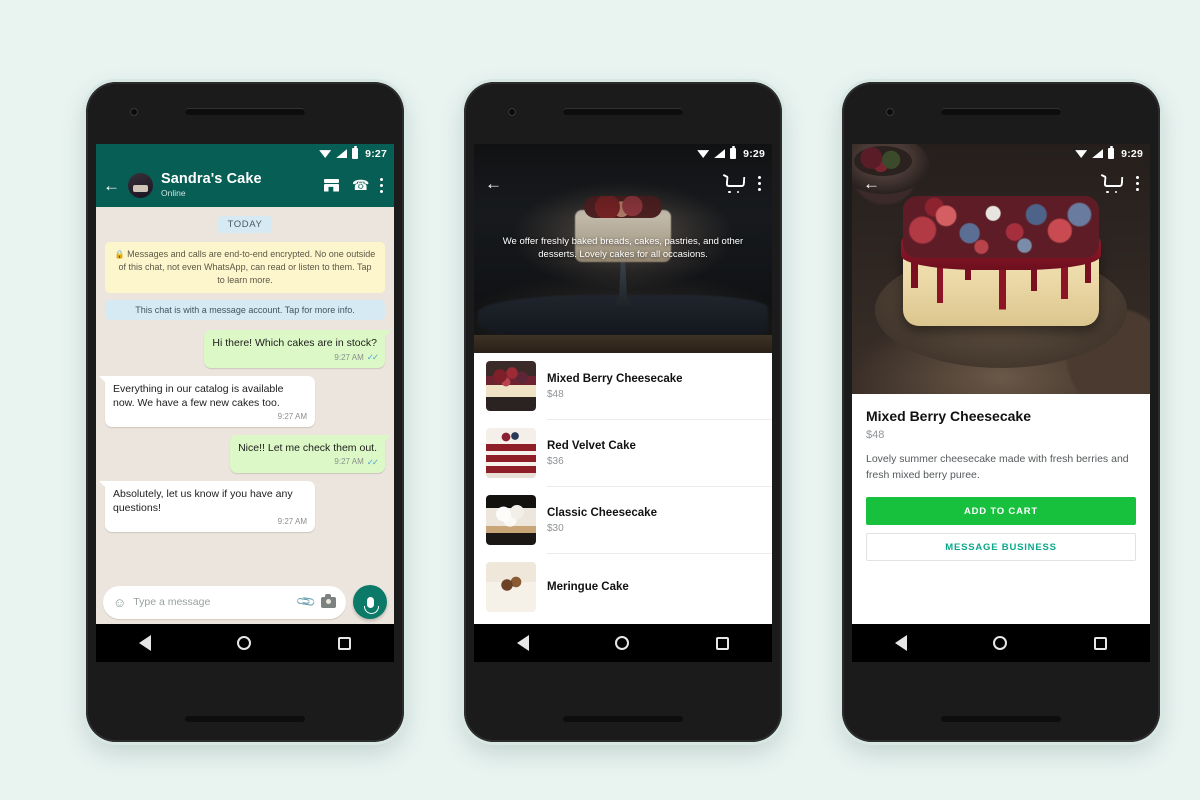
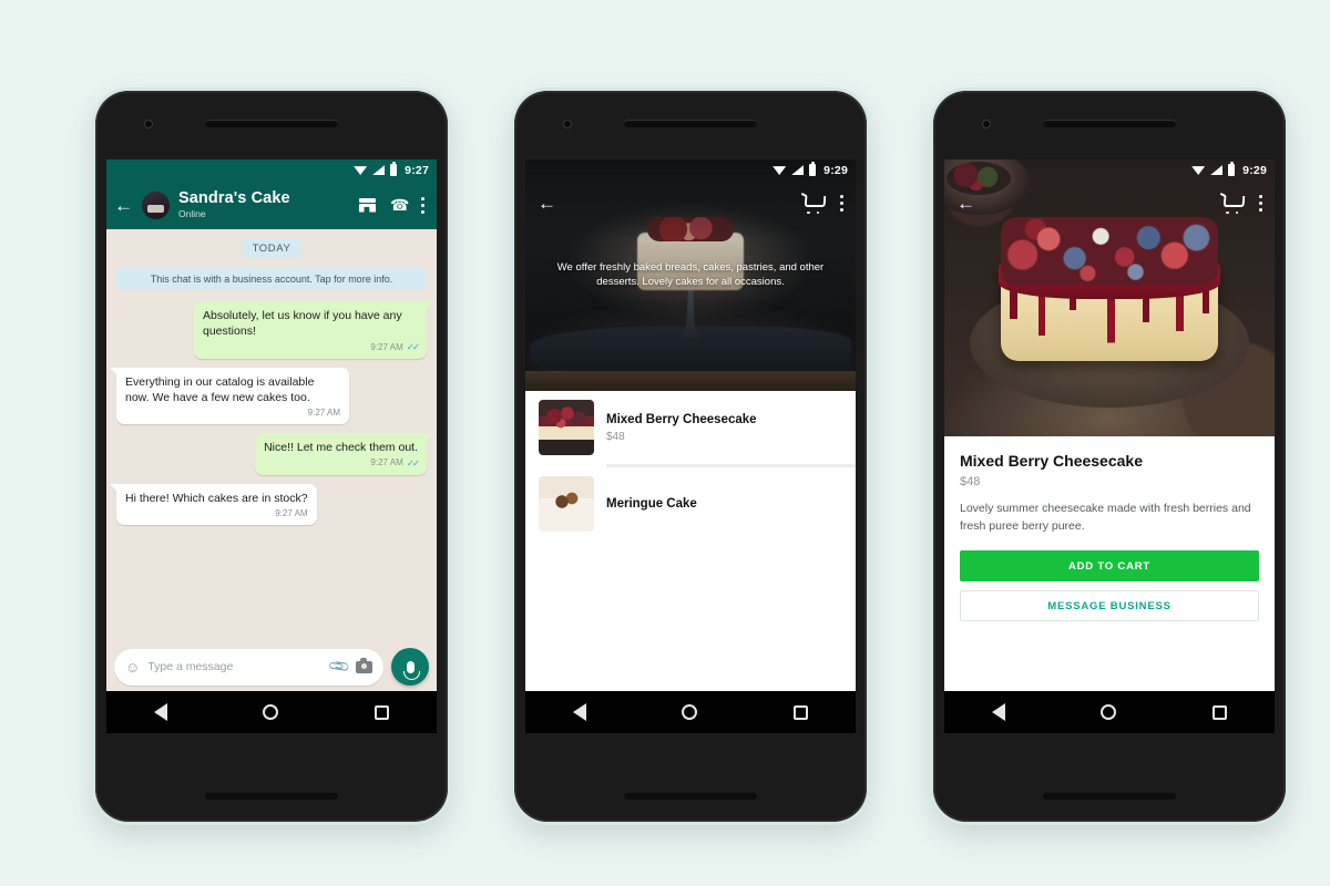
  9:27
  ←
  Sandra's Cake
  Online
  ☎
  TODAY
- 🔒 Messages and calls are end-to-end encrypted. No one outside of this chat, not even WhatsApp, can read or listen to them. Tap to learn more.
- This chat is with a message account. Tap for more info.
+ This chat is with a business account. Tap for more info.
- Hi there! Which cakes are in stock?
+ Absolutely, let us know if you have any questions!
  9:27 AM
  ✓✓
  Everything in our catalog is available now. We have a few new cakes too.
  9:27 AM
  Nice!! Let me check them out.
  9:27 AM
  ✓✓
- Absolutely, let us know if you have any questions!
+ Hi there! Which cakes are in stock?
  9:27 AM
  ☺
  Type a message
  9:29
  ←
  We offer freshly baked breads, cakes, pastries, and other desserts. Lovely cakes for all occasions.
  Mixed Berry Cheesecake
  $48
- Red Velvet Cake
- $36
- Classic Cheesecake
- $30
  Meringue Cake
  9:29
  ←
  Mixed Berry Cheesecake
  $48
- Lovely summer cheesecake made with fresh berries and fresh mixed berry puree.
+ Lovely summer cheesecake made with fresh berries and fresh puree berry puree.
  ADD TO CART
  MESSAGE BUSINESS
